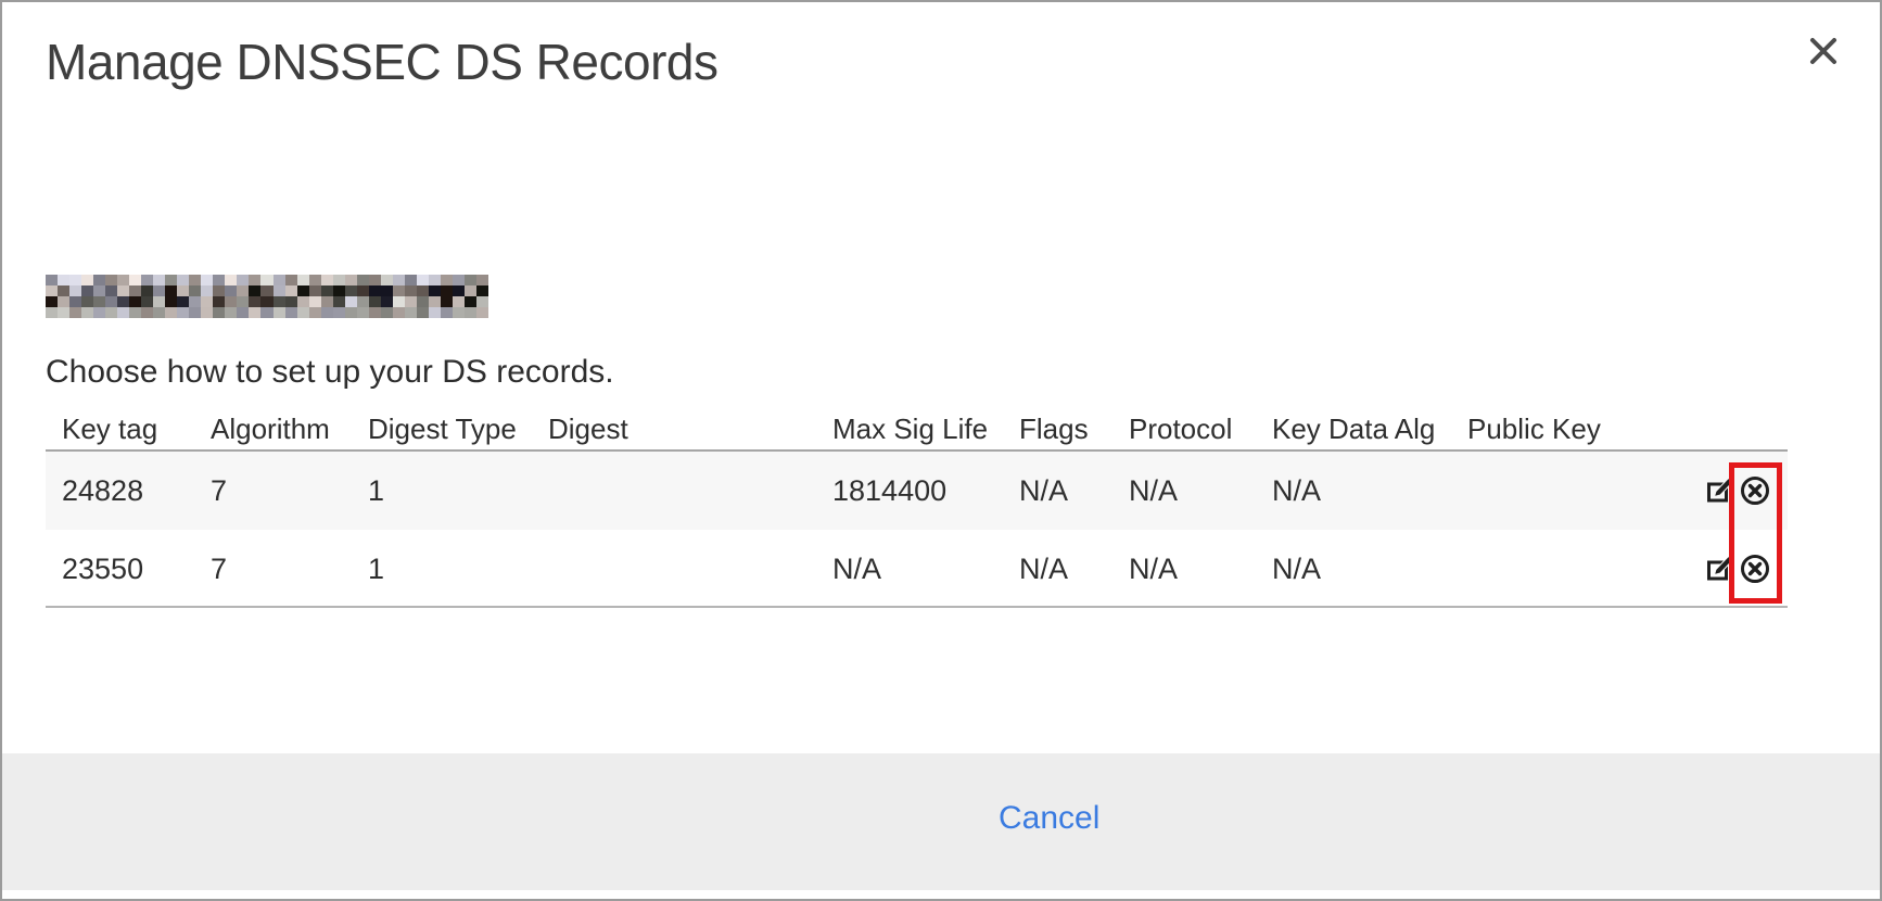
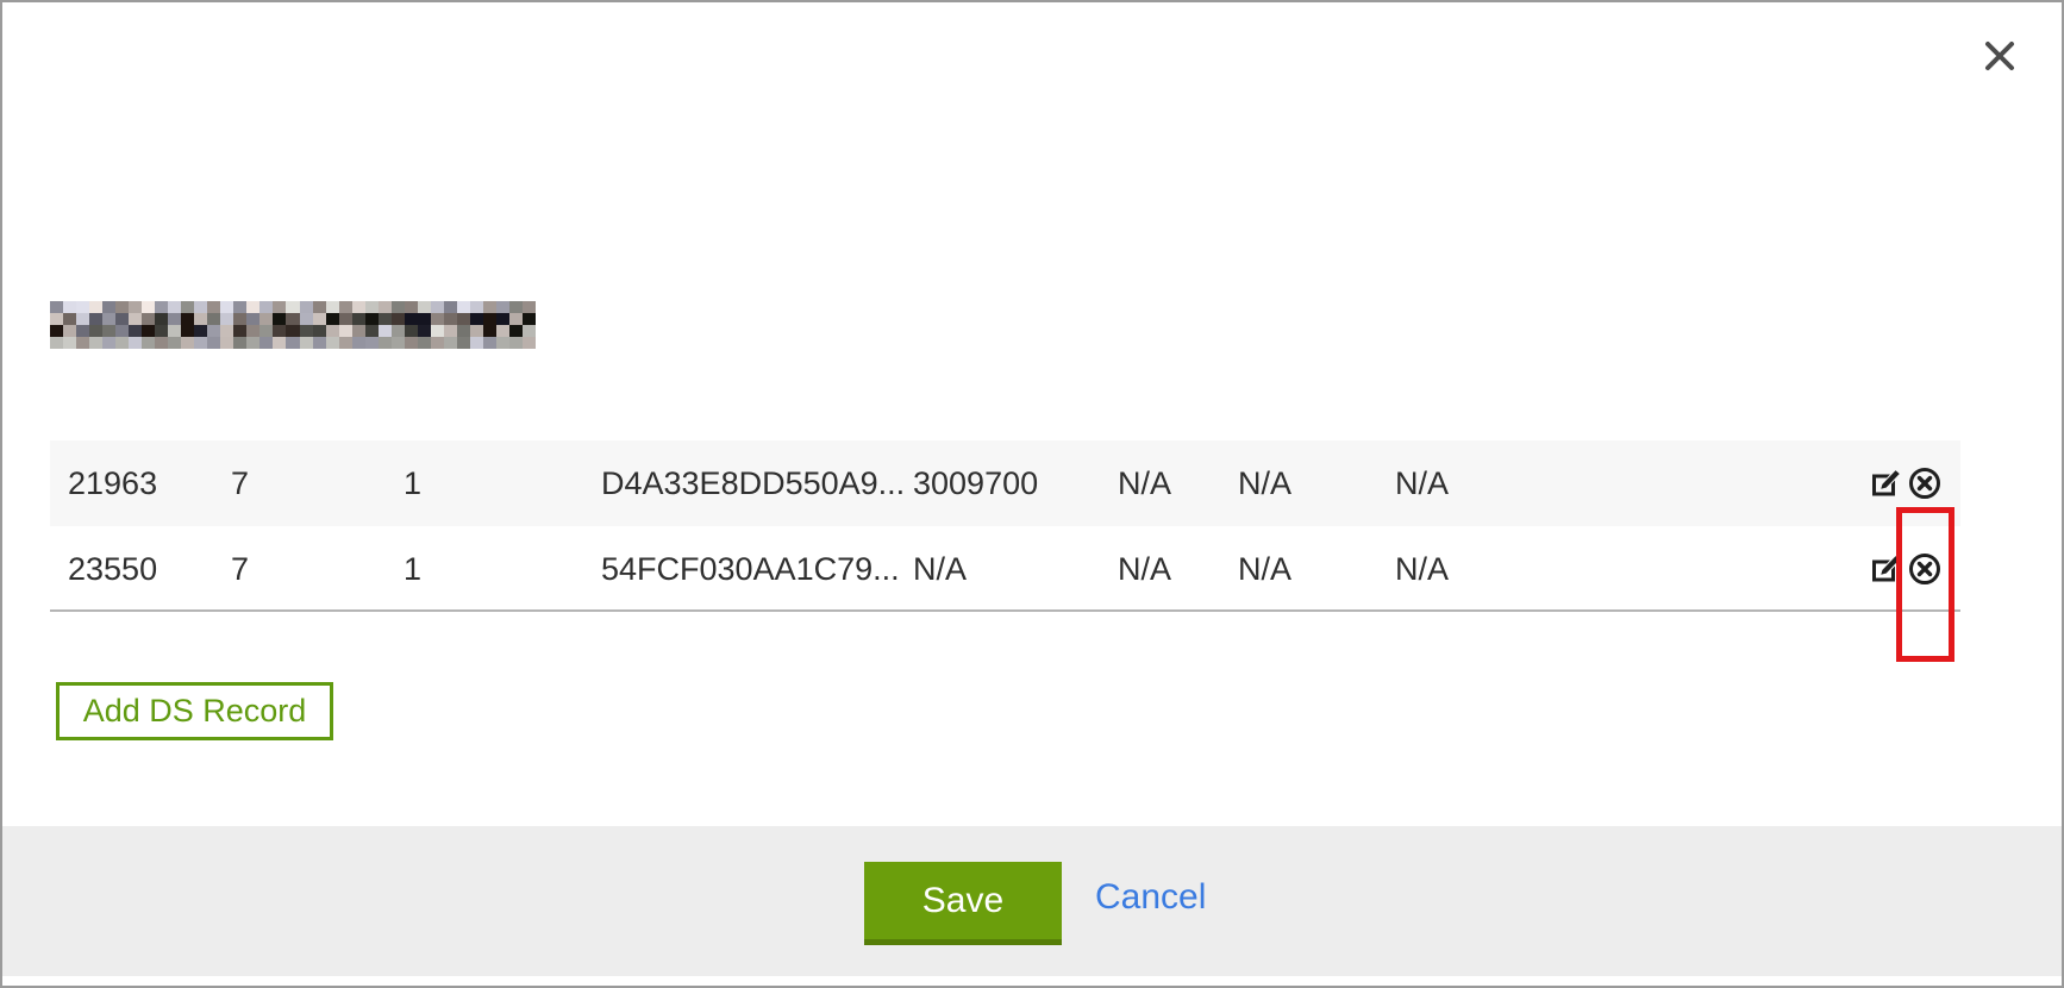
- Manage DNSSEC DS Records
- Choose how to set up your DS records.
- Key tag
- Algorithm
- Digest Type
- Digest
- Max Sig Life
- Flags
- Protocol
- Key Data Alg
- Public Key
- 24828
+ 21963
  7
  1
+ D4A33E8DD550A9...
- 1814400
+ 3009700
  N/A
  N/A
  N/A
  23550
  7
  1
+ 54FCF030AA1C79...
  N/A
  N/A
  N/A
  N/A
+ Add DS Record
+ Save
  Cancel
